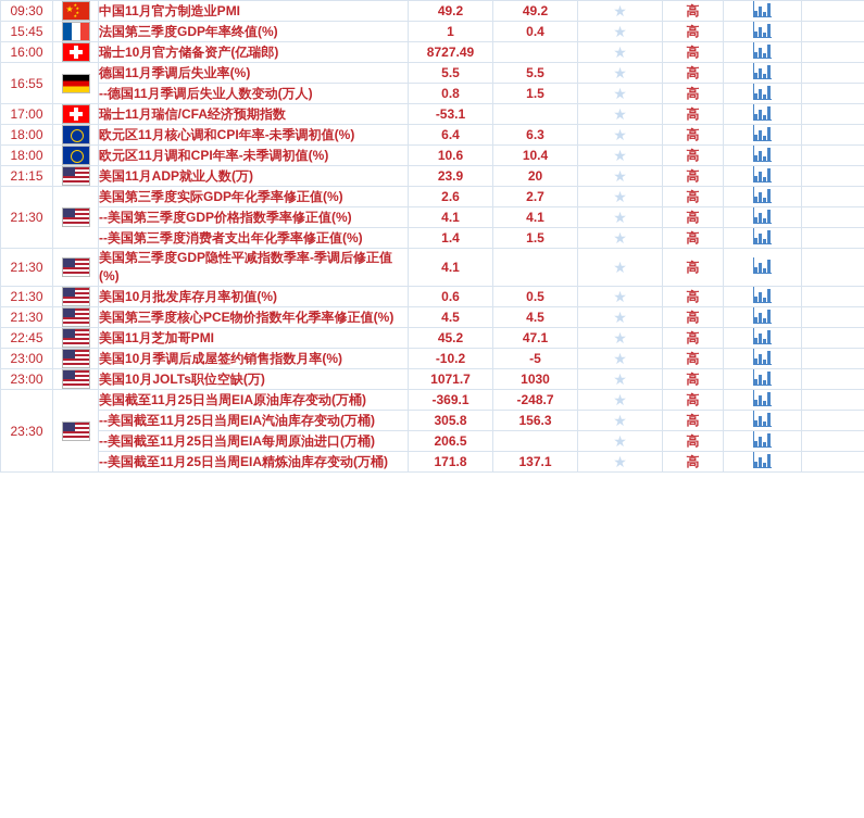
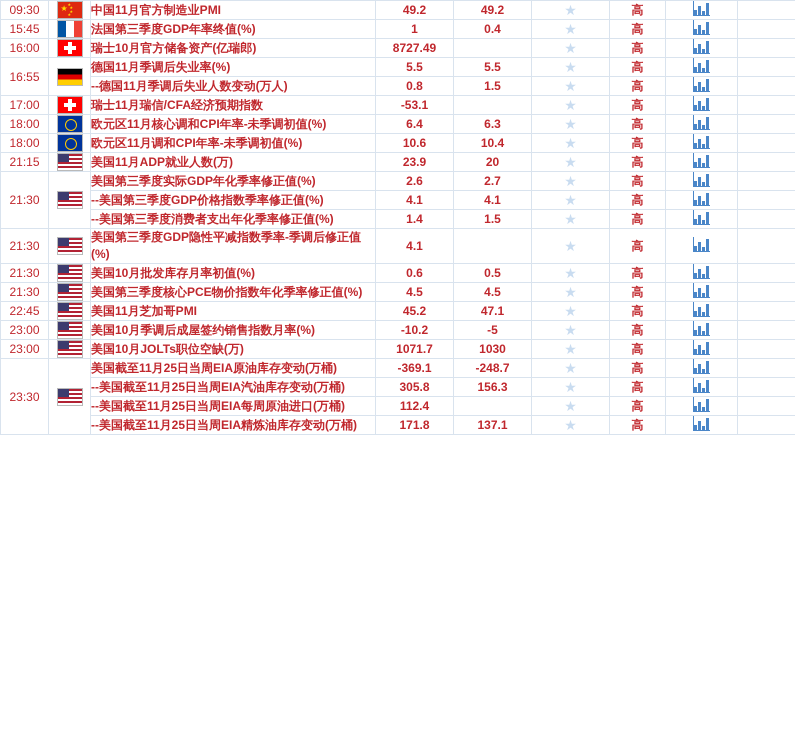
  09:30	★	中国11月官方制造业PMI	49.2	49.2	★	高
  15:45		法国第三季度GDP年率终值(%)	1	0.4	★	高
  16:00		瑞士10月官方储备资产(亿瑞郎)	8727.49		★	高
  16:55		德国11月季调后失业率(%)	5.5	5.5	★	高
  --德国11月季调后失业人数变动(万人)	0.8	1.5	★	高
  17:00		瑞士11月瑞信/CFA经济预期指数	-53.1		★	高
  18:00		欧元区11月核心调和CPI年率-未季调初值(%)	6.4	6.3	★	高
  18:00		欧元区11月调和CPI年率-未季调初值(%)	10.6	10.4	★	高
  21:15		美国11月ADP就业人数(万)	23.9	20	★	高
  21:30		美国第三季度实际GDP年化季率修正值(%)	2.6	2.7	★	高
  --美国第三季度GDP价格指数季率修正值(%)	4.1	4.1	★	高
  --美国第三季度消费者支出年化季率修正值(%)	1.4	1.5	★	高
  21:30		美国第三季度GDP隐性平减指数季率-季调后修正值(%)	4.1		★	高
  21:30		美国10月批发库存月率初值(%)	0.6	0.5	★	高
  21:30		美国第三季度核心PCE物价指数年化季率修正值(%)	4.5	4.5	★	高
  22:45		美国11月芝加哥PMI	45.2	47.1	★	高
  23:00		美国10月季调后成屋签约销售指数月率(%)	-10.2	-5	★	高
  23:00		美国10月JOLTs职位空缺(万)	1071.7	1030	★	高
  23:30		美国截至11月25日当周EIA原油库存变动(万桶)	-369.1	-248.7	★	高
  --美国截至11月25日当周EIA汽油库存变动(万桶)	305.8	156.3	★	高
- --美国截至11月25日当周EIA每周原油进口(万桶)	206.5		★	高
+ --美国截至11月25日当周EIA每周原油进口(万桶)	112.4		★	高
  --美国截至11月25日当周EIA精炼油库存变动(万桶)	171.8	137.1	★	高
